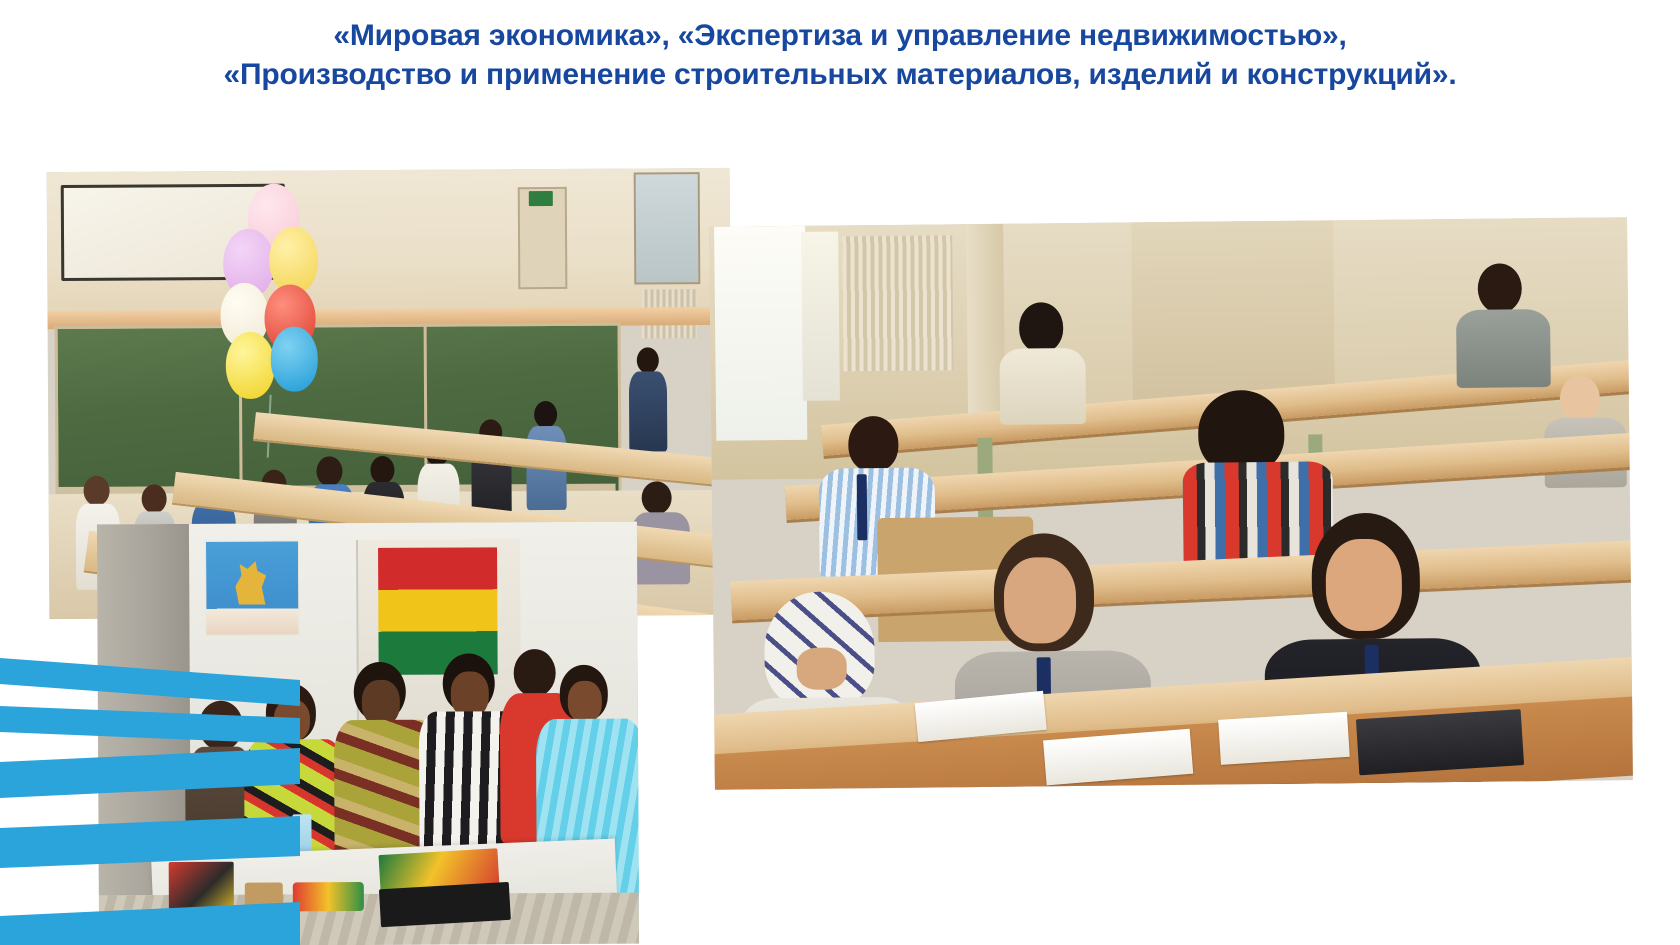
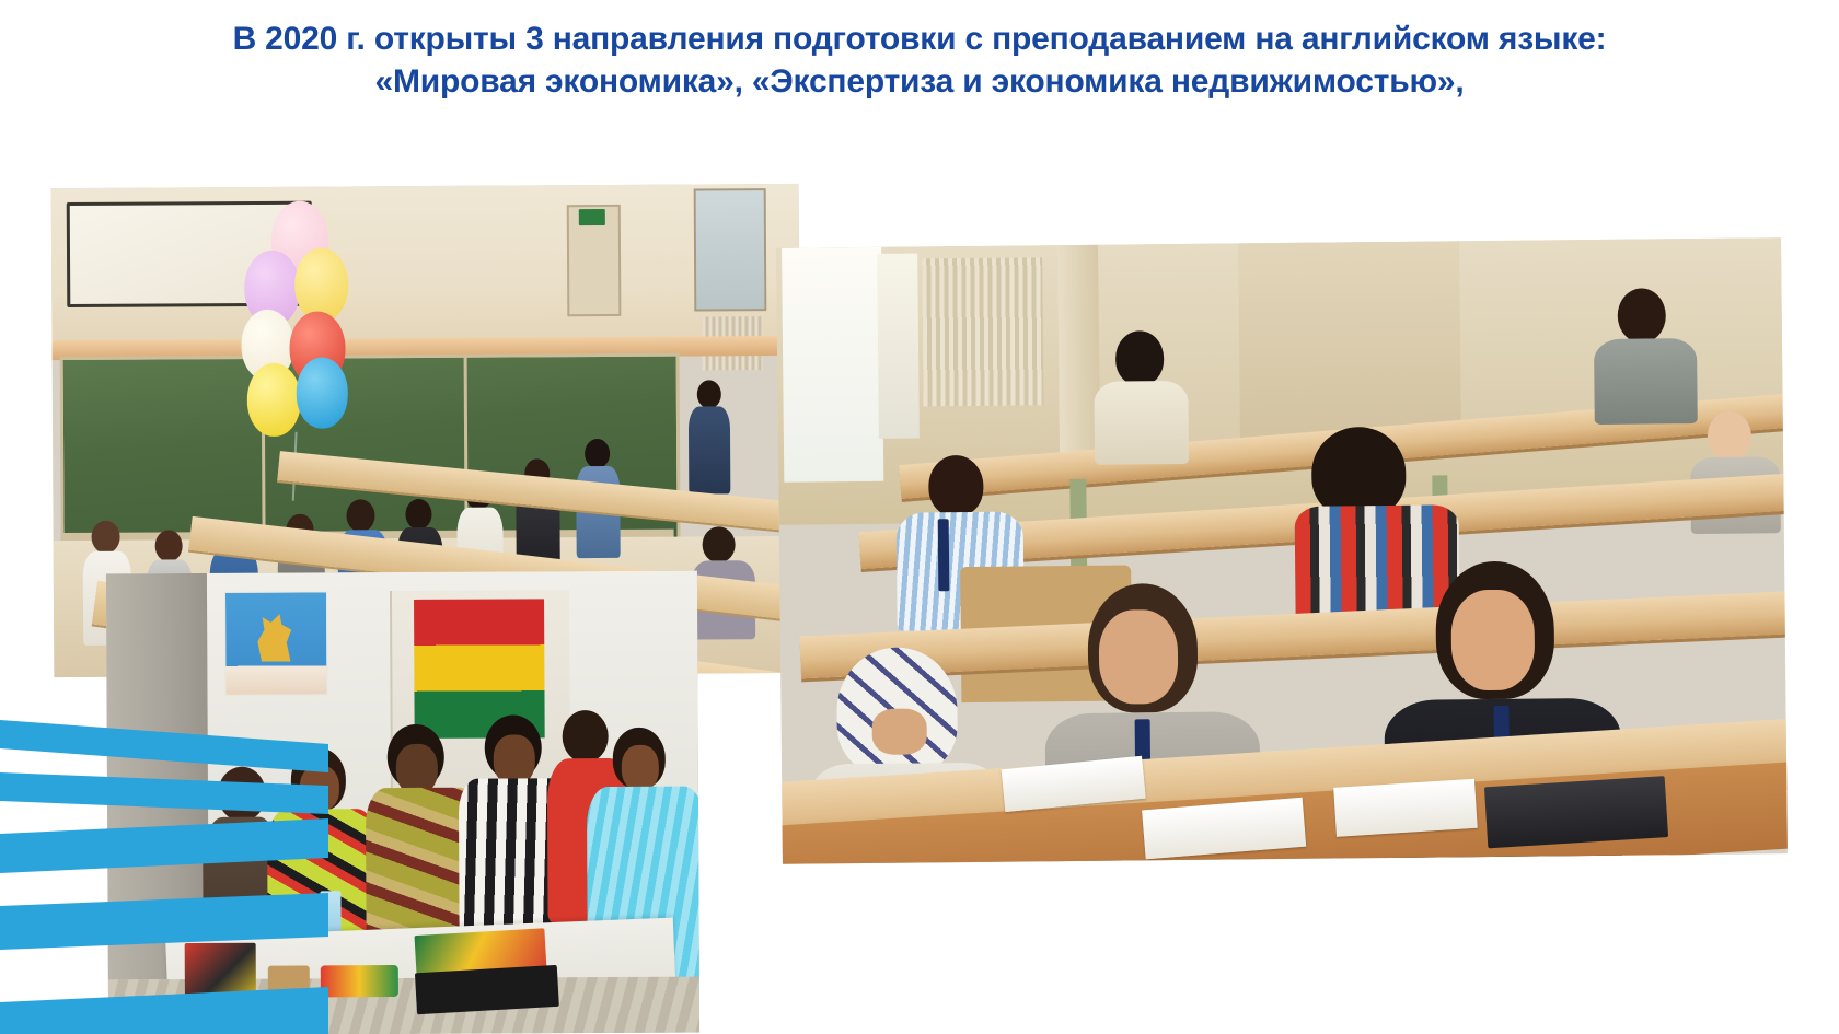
+ В 2020 г. открыты 3 направления подготовки с преподаванием на английском языке:
- «Мировая экономика», «Экспертиза и управление недвижимостью»,
+ «Мировая экономика», «Экспертиза и экономика недвижимостью»,
- «Производство и применение строительных материалов, изделий и конструкций».
